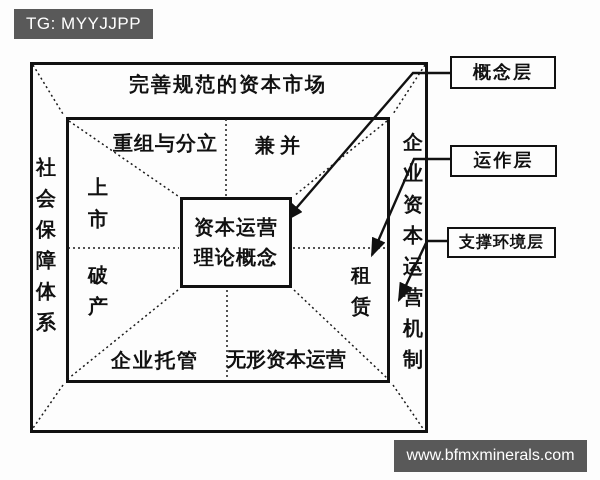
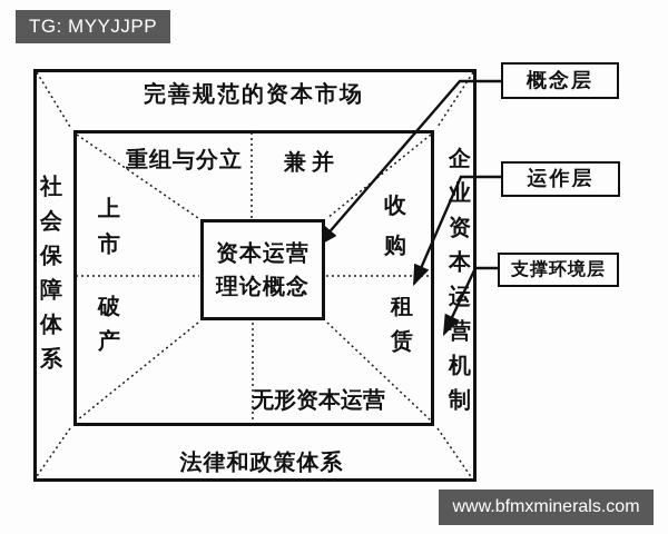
  TG: MYYJJPP
  www.bfmxminerals.com
  完善规范的资本市场
+ 法律和政策体系
  社会保障体系
  企业资本运营机制
  重组与分立
  兼并
  上市
  破产
+ 收购
  租赁
- 企业托管
  无形资本运营
  资本运营
  理论概念
  概念层
  运作层
  支撑环境层
